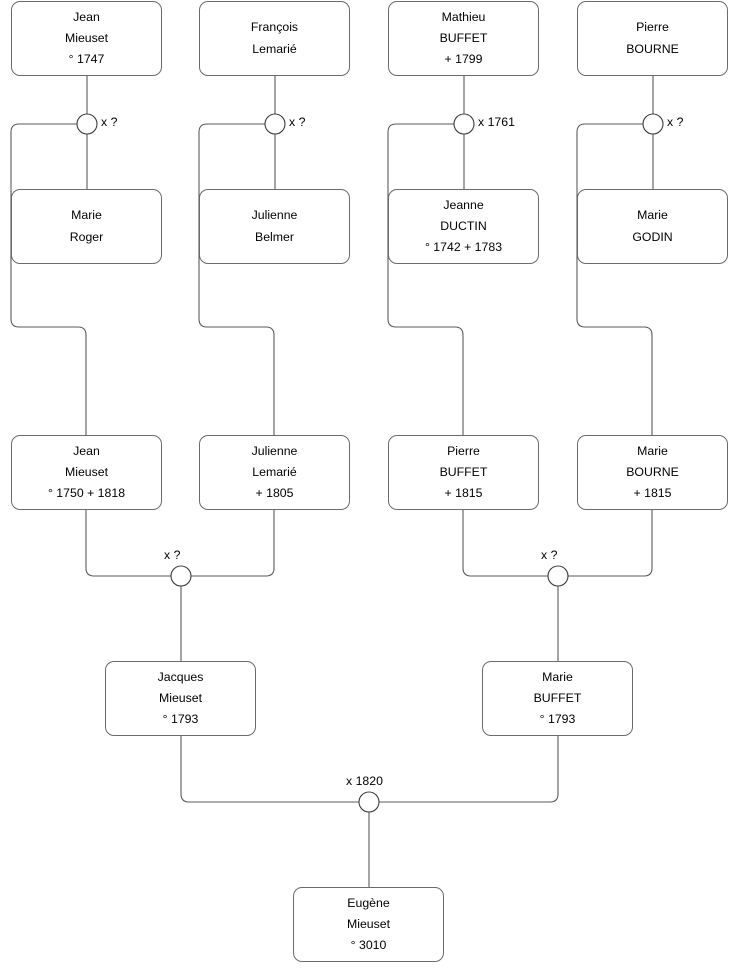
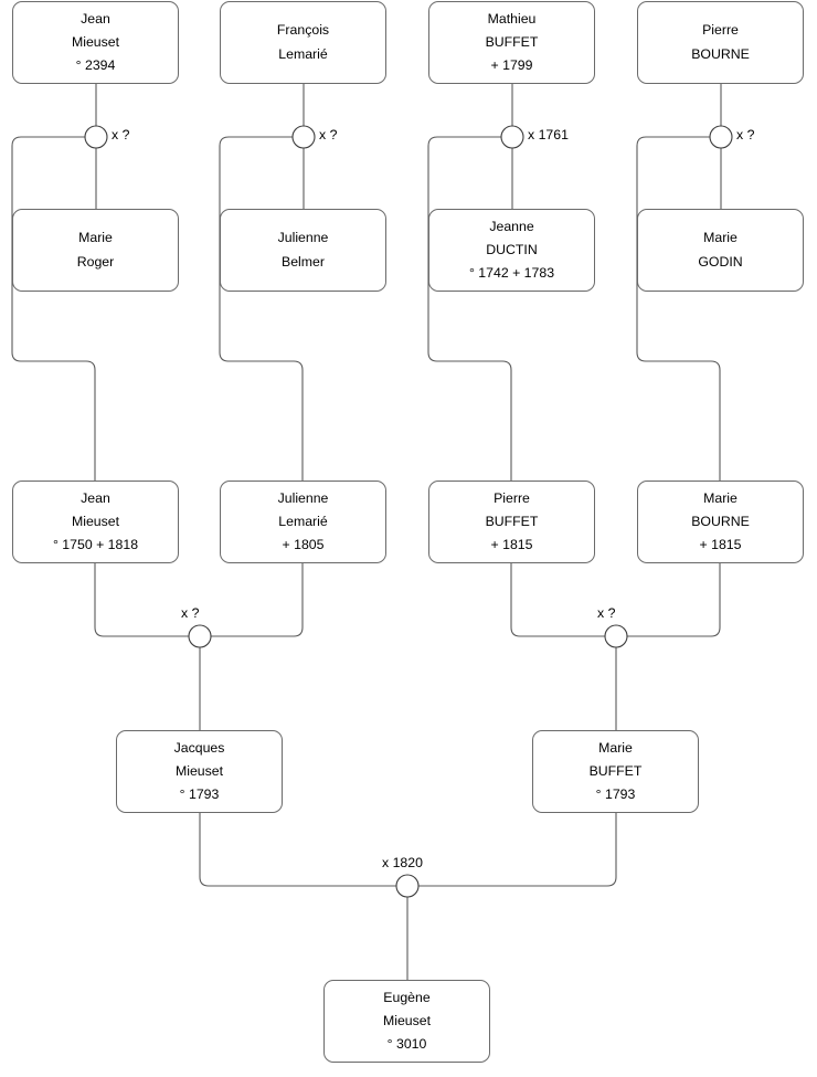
  Jean
  Mieuset
- ° 1747
+ ° 2394
  François
  Lemarié
  Mathieu
  BUFFET
  + 1799
  Pierre
  BOURNE
  Marie
  Roger
  Julienne
  Belmer
  Jeanne
  DUCTIN
  ° 1742 + 1783
  Marie
  GODIN
  Jean
  Mieuset
  ° 1750 + 1818
  Julienne
  Lemarié
  + 1805
  Pierre
  BUFFET
  + 1815
  Marie
  BOURNE
  + 1815
  Jacques
  Mieuset
  ° 1793
  Marie
  BUFFET
  ° 1793
  Eugène
  Mieuset
  ° 3010
  x ?
  x ?
  x 1761
  x ?
  x ?
  x ?
  x 1820
